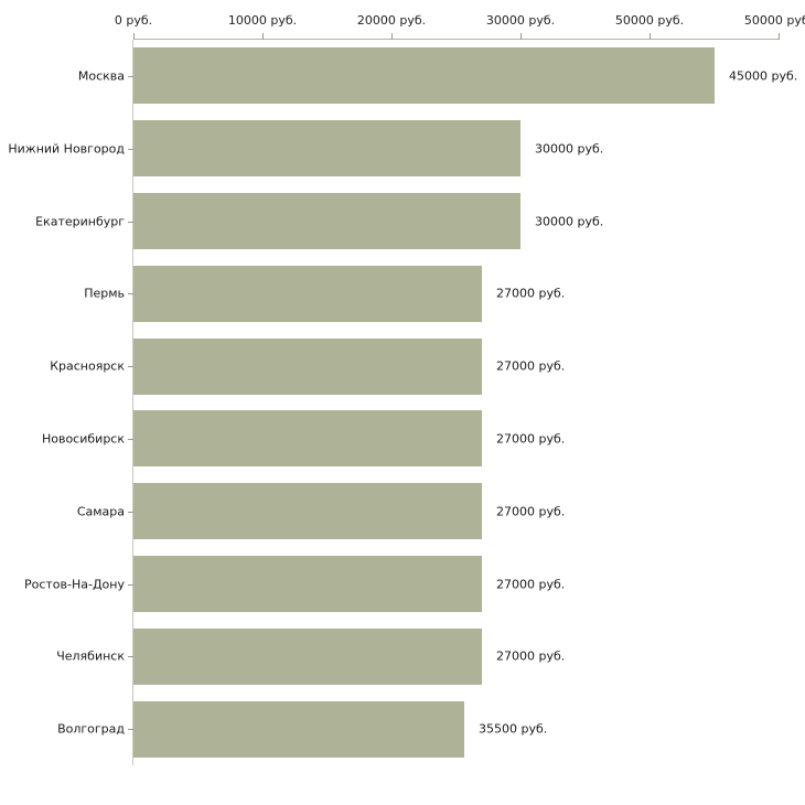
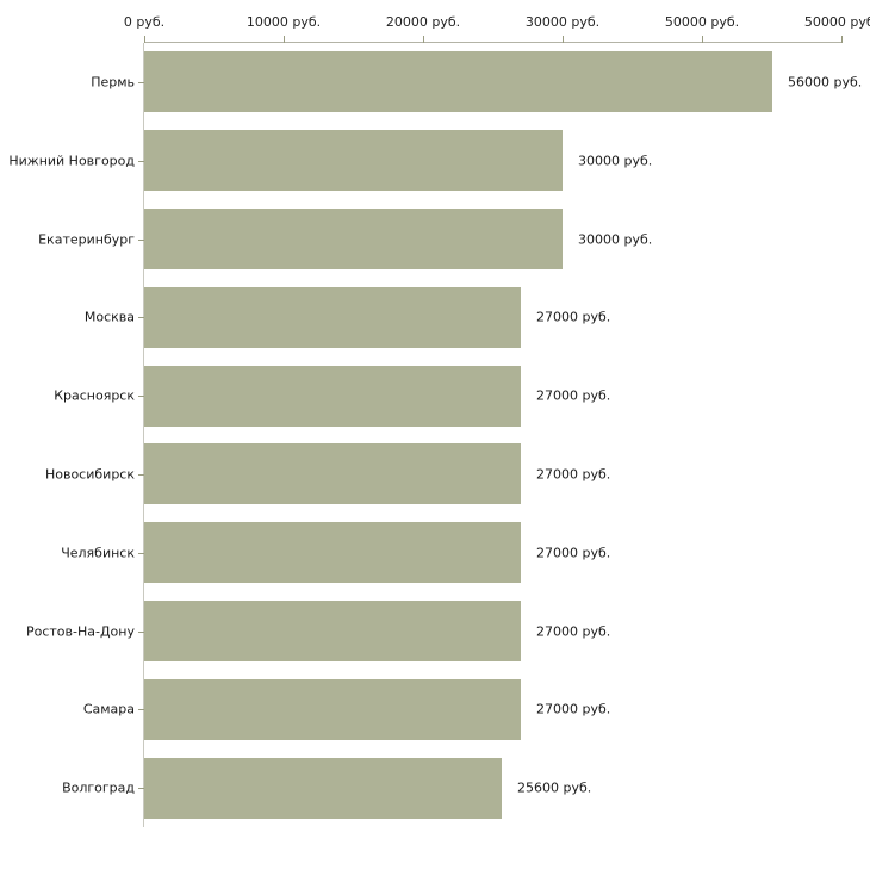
  0 руб.
  10000 руб.
  20000 руб.
  30000 руб.
  50000 руб.
  50000 ру
- Москва
+ Пермь
  Нижний Новгород
  Екатеринбург
- Пермь
+ Москва
  Красноярск
  Новосибирск
- Самара
+ Челябинск
  Ростов-На-Дону
- Челябинск
+ Самара
  Волгоград
- 45000 руб.
+ 56000 руб.
  30000 руб.
  30000 руб.
  27000 руб.
  27000 руб.
  27000 руб.
  27000 руб.
  27000 руб.
  27000 руб.
- 35500 руб.
+ 25600 руб.
